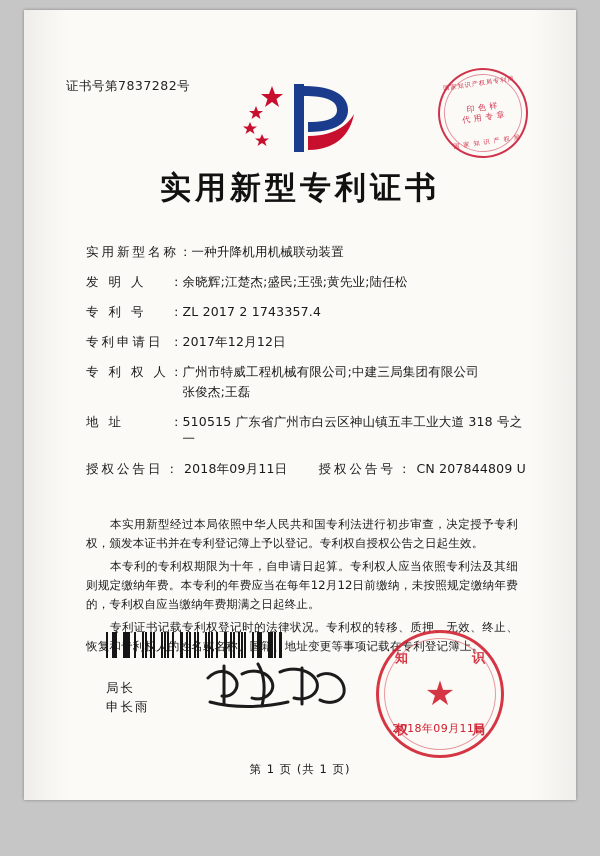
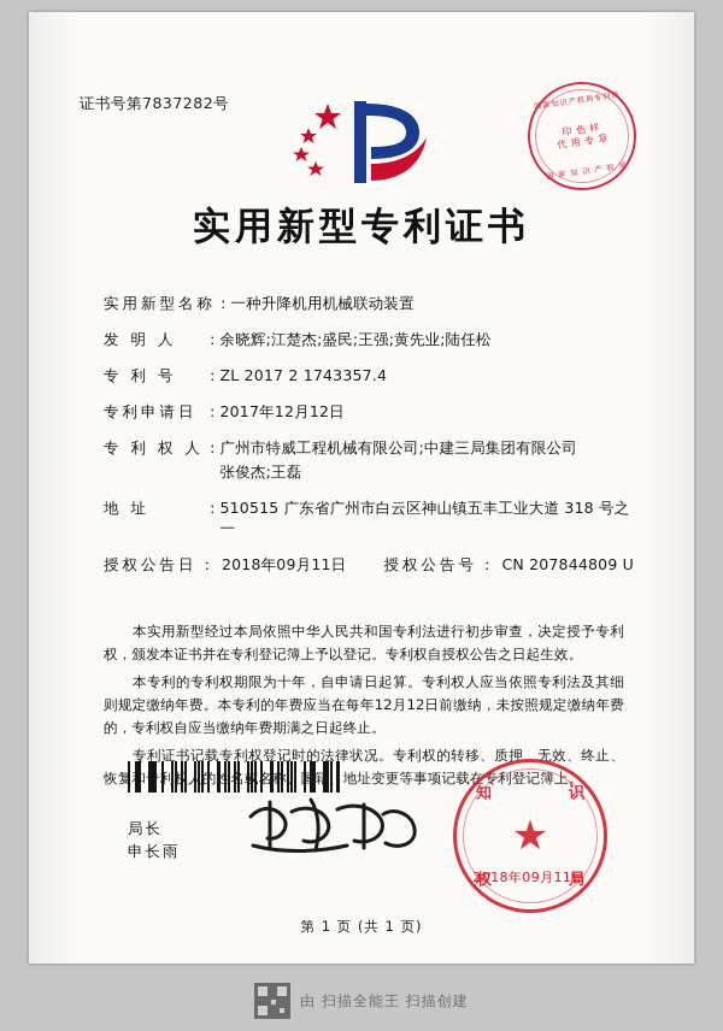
+ 由 扫描全能王 扫描创建
